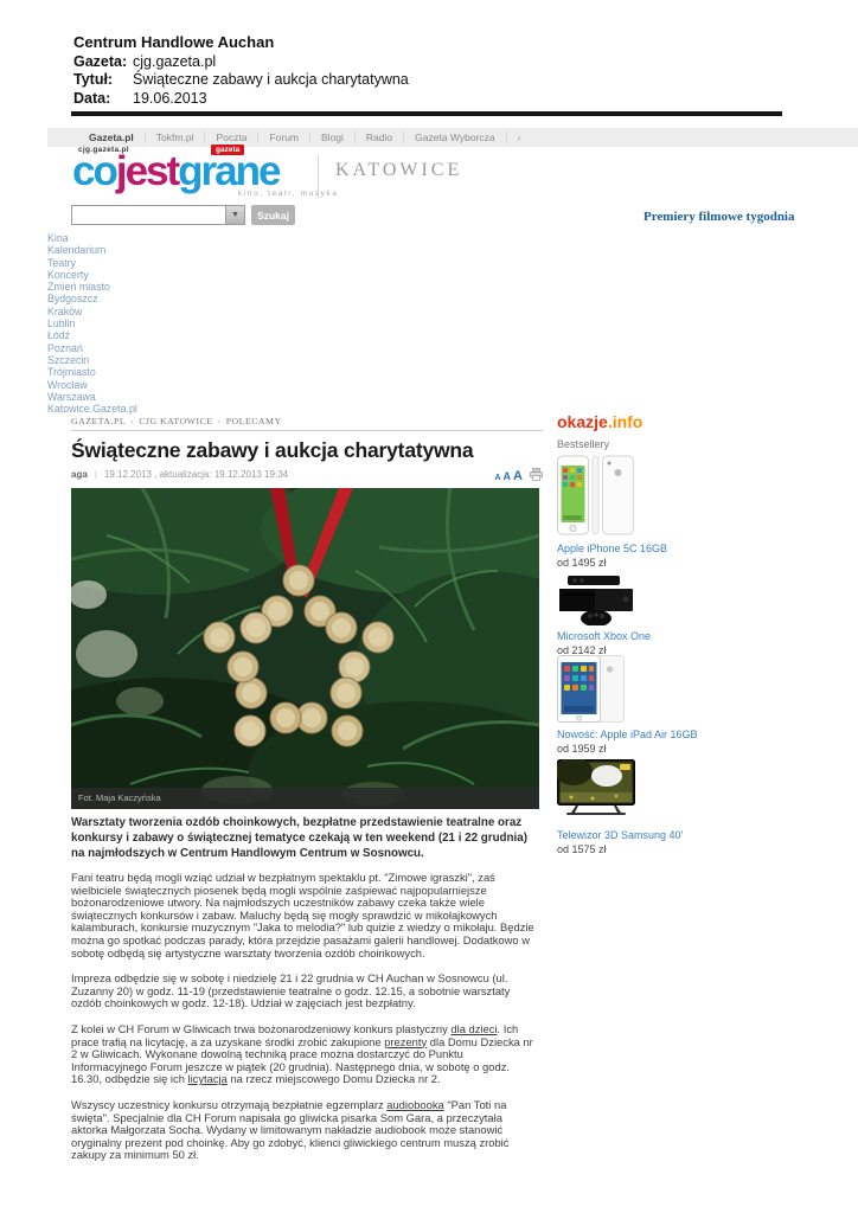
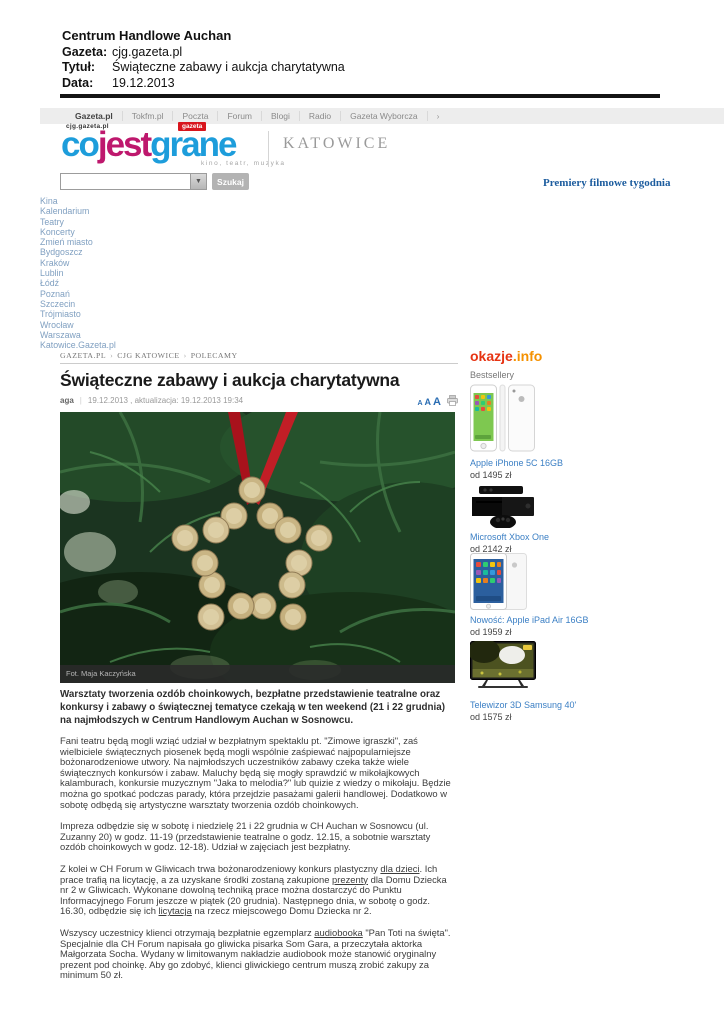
  Centrum Handlowe Auchan
  Gazeta:
  cjg.gazeta.pl
  Tytuł:
  Świąteczne zabawy i aukcja charytatywna
  Data:
- 19.06.2013
+ 19.12.2013
  Gazeta.pl
  Tokfm.pl
  Poczta
  Forum
  Blogi
  Radio
  Gazeta Wyborcza
  ›
  cojestgrane
  KATOWICE
  Szukaj
  Premiery filmowe tygodnia
  Kina
  Kalendarium
  Teatry
  Koncerty
  Zmień miasto
  Bydgoszcz
  Kraków
  Lublin
  Łódź
  Poznań
  Szczecin
  Trójmiasto
  Wrocław
  Warszawa
  Katowice.Gazeta.pl
  GAZETA.PL › CJG KATOWICE › POLECAMY
  Świąteczne zabawy i aukcja charytatywna
  aga
  |
  19.12.2013 , aktualizacja: 19.12.2013 19:34
  A
  A
  Fot. Maja Kaczyńska
- Warsztaty tworzenia ozdób choinkowych, bezpłatne przedstawienie teatralne oraz konkursy i zabawy o świątecznej tematyce czekają w ten weekend (21 i 22 grudnia) na najmłodszych w Centrum Handlowym Centrum w Sosnowcu.
+ Warsztaty tworzenia ozdób choinkowych, bezpłatne przedstawienie teatralne oraz konkursy i zabawy o świątecznej tematyce czekają w ten weekend (21 i 22 grudnia) na najmłodszych w Centrum Handlowym Auchan w Sosnowcu.
  Fani teatru będą mogli wziąć udział w bezpłatnym spektaklu pt. "Zimowe igraszki", zaś wielbiciele świątecznych piosenek będą mogli wspólnie zaśpiewać najpopularniejsze bożonarodzeniowe utwory. Na najmłodszych uczestników zabawy czeka także wiele świątecznych konkursów i zabaw. Maluchy będą się mogły sprawdzić w mikołajkowych kalamburach, konkursie muzycznym "Jaka to melodia?" lub quizie z wiedzy o mikołaju. Będzie można go spotkać podczas parady, która przejdzie pasażami galerii handlowej. Dodatkowo w sobotę odbędą się artystyczne warsztaty tworzenia ozdób choinkowych.
  Impreza odbędzie się w sobotę i niedzielę 21 i 22 grudnia w CH Auchan w Sosnowcu (ul. Zuzanny 20) w godz. 11-19 (przedstawienie teatralne o godz. 12.15, a sobotnie warsztaty ozdób choinkowych w godz. 12-18). Udział w zajęciach jest bezpłatny.
- Z kolei w CH Forum w Gliwicach trwa bożonarodzeniowy konkurs plastyczny dla dzieci. Ich prace trafią na licytację, a za uzyskane środki zrobić zakupione prezenty dla Domu Dziecka nr 2 w Gliwicach. Wykonane dowolną techniką prace można dostarczyć do Punktu Informacyjnego Forum jeszcze w piątek (20 grudnia). Następnego dnia, w sobotę o godz. 16.30, odbędzie się ich licytacja na rzecz miejscowego Domu Dziecka nr 2.
+ Z kolei w CH Forum w Gliwicach trwa bożonarodzeniowy konkurs plastyczny dla dzieci. Ich prace trafią na licytację, a za uzyskane środki zostaną zakupione prezenty dla Domu Dziecka nr 2 w Gliwicach. Wykonane dowolną techniką prace można dostarczyć do Punktu Informacyjnego Forum jeszcze w piątek (20 grudnia). Następnego dnia, w sobotę o godz. 16.30, odbędzie się ich licytacja na rzecz miejscowego Domu Dziecka nr 2.
- Wszyscy uczestnicy konkursu otrzymają bezpłatnie egzemplarz audiobooka "Pan Toti na święta". Specjalnie dla CH Forum napisała go gliwicka pisarka Som Gara, a przeczytała aktorka Małgorzata Socha. Wydany w limitowanym nakładzie audiobook może stanowić oryginalny prezent pod choinkę. Aby go zdobyć, klienci gliwickiego centrum muszą zrobić zakupy za minimum 50 zł.
+ Wszyscy uczestnicy klienci otrzymają bezpłatnie egzemplarz audiobooka "Pan Toti na święta". Specjalnie dla CH Forum napisała go gliwicka pisarka Som Gara, a przeczytała aktorka Małgorzata Socha. Wydany w limitowanym nakładzie audiobook może stanowić oryginalny prezent pod choinkę. Aby go zdobyć, klienci gliwickiego centrum muszą zrobić zakupy za minimum 50 zł.
  okazje.info
  Bestsellery
  Apple iPhone 5C 16GB
  od 1495 zł
  Microsoft Xbox One
  od 2142 zł
  Nowość: Apple iPad Air 16GB
  od 1959 zł
  Telewizor 3D Samsung 40'
  od 1575 zł
